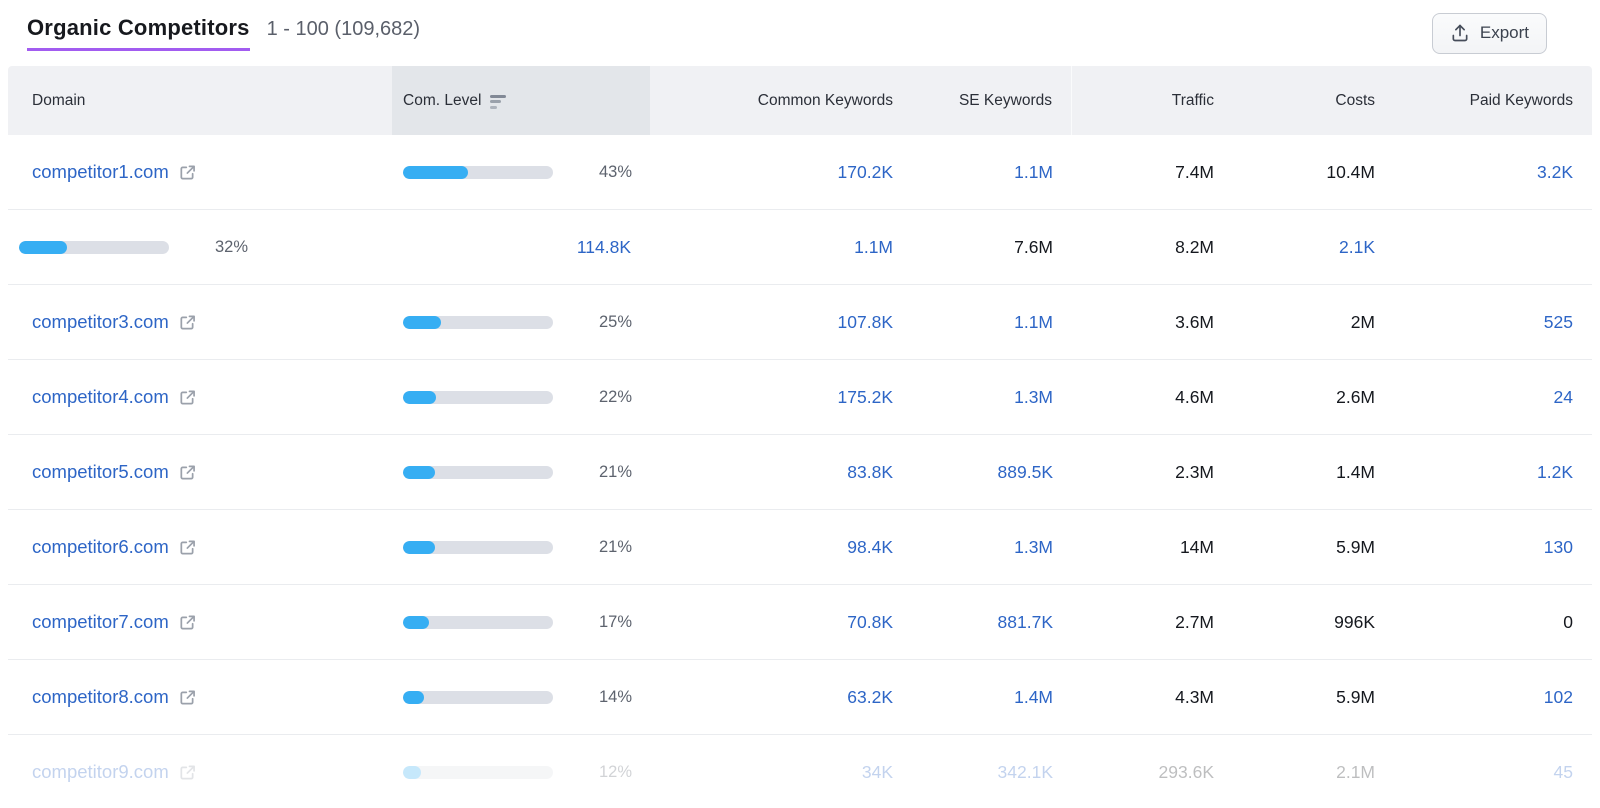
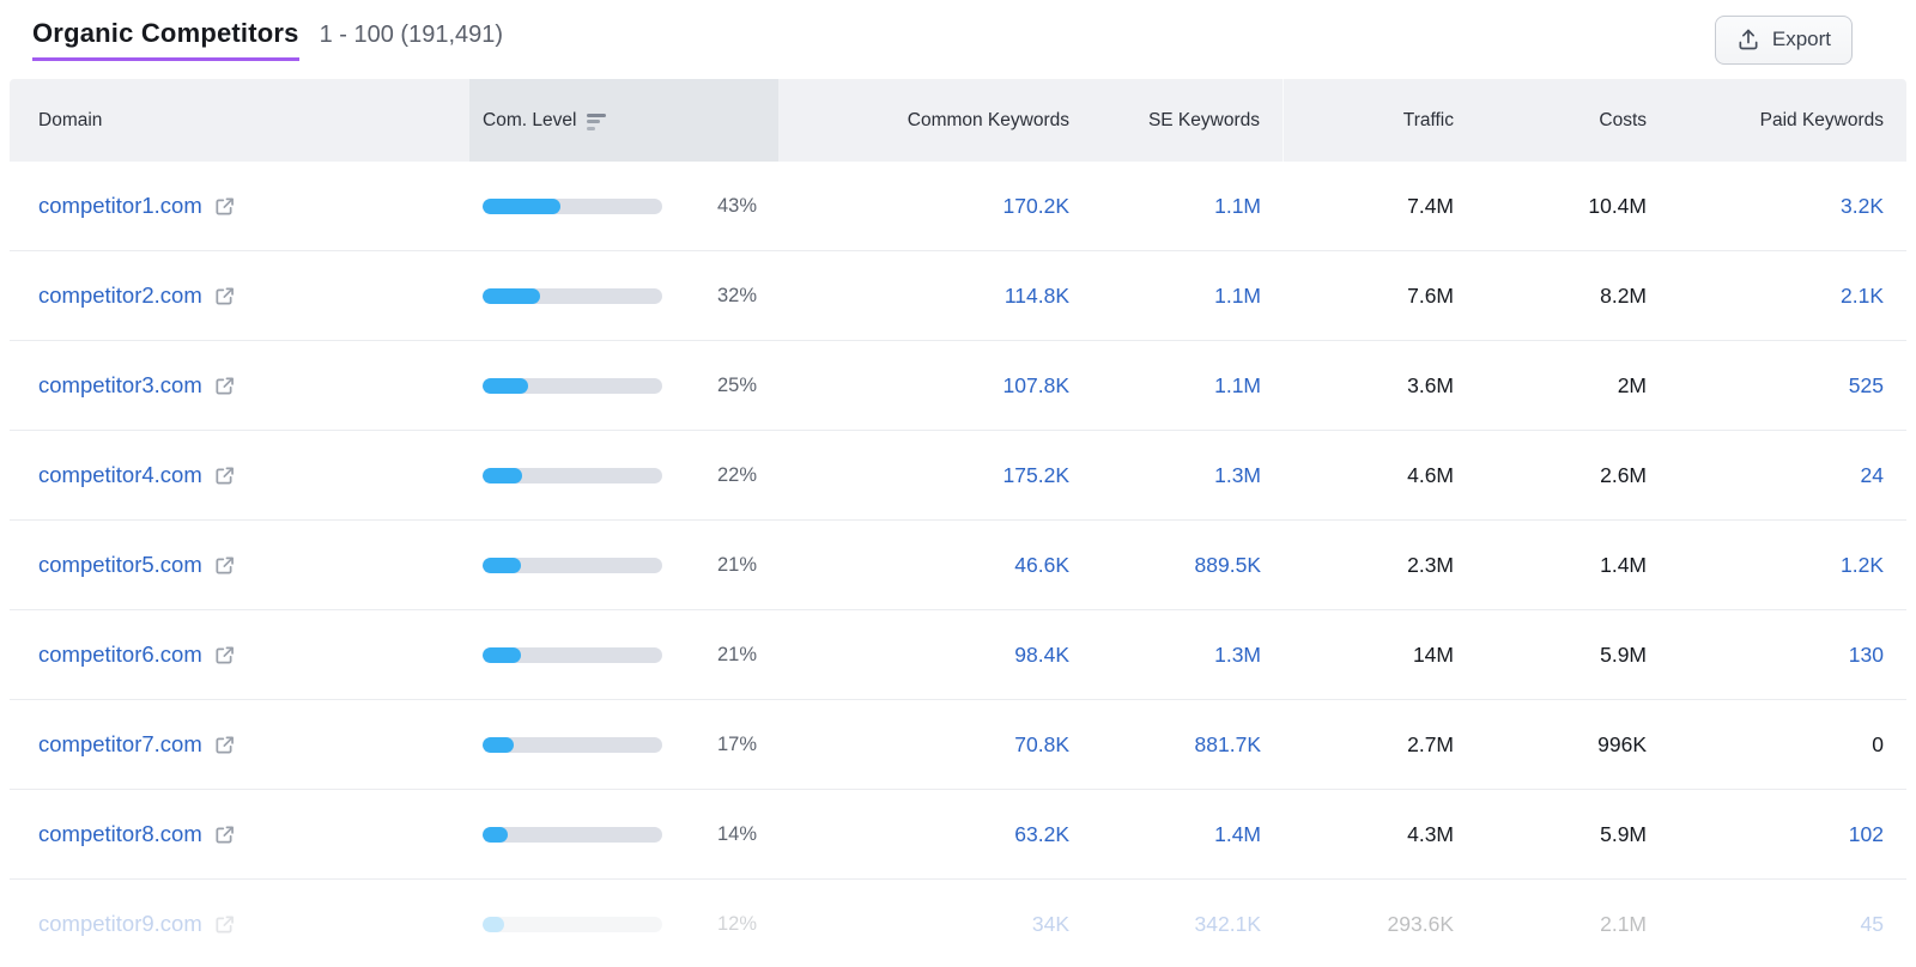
  Organic Competitors
- 1 - 100 (109,682)
+ 1 - 100 (191,491)
  Export
  Domain
  Com. Level
  Common Keywords
  SE Keywords
  Traffic
  Costs
  Paid Keywords
  competitor1.com
  43%
  170.2K
  1.1M
  7.4M
  10.4M
  3.2K
+ competitor2.com
  32%
  114.8K
  1.1M
  7.6M
  8.2M
  2.1K
  competitor3.com
  25%
  107.8K
  1.1M
  3.6M
  2M
  525
  competitor4.com
  22%
  175.2K
  1.3M
  4.6M
  2.6M
  24
  competitor5.com
  21%
- 83.8K
+ 46.6K
  889.5K
  2.3M
  1.4M
  1.2K
  competitor6.com
  21%
  98.4K
  1.3M
  14M
  5.9M
  130
  competitor7.com
  17%
  70.8K
  881.7K
  2.7M
  996K
  0
  competitor8.com
  14%
  63.2K
  1.4M
  4.3M
  5.9M
  102
  competitor9.com
  12%
  34K
  342.1K
  293.6K
  2.1M
  45
